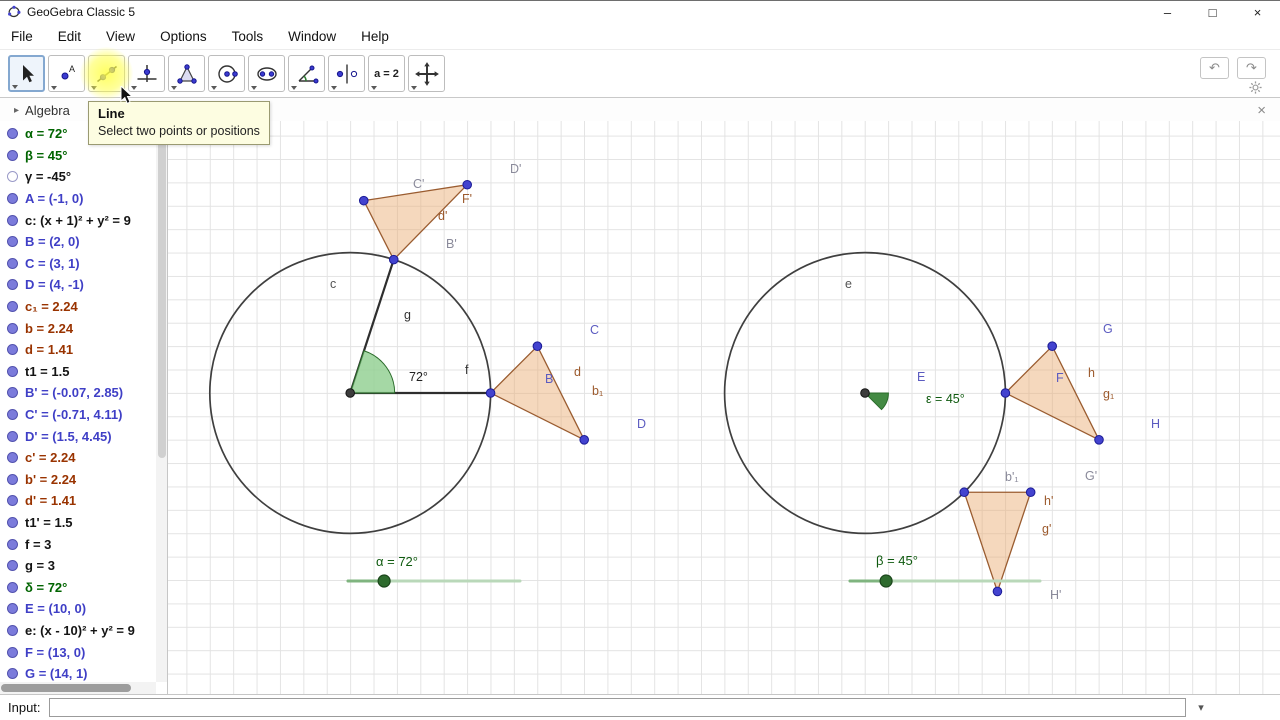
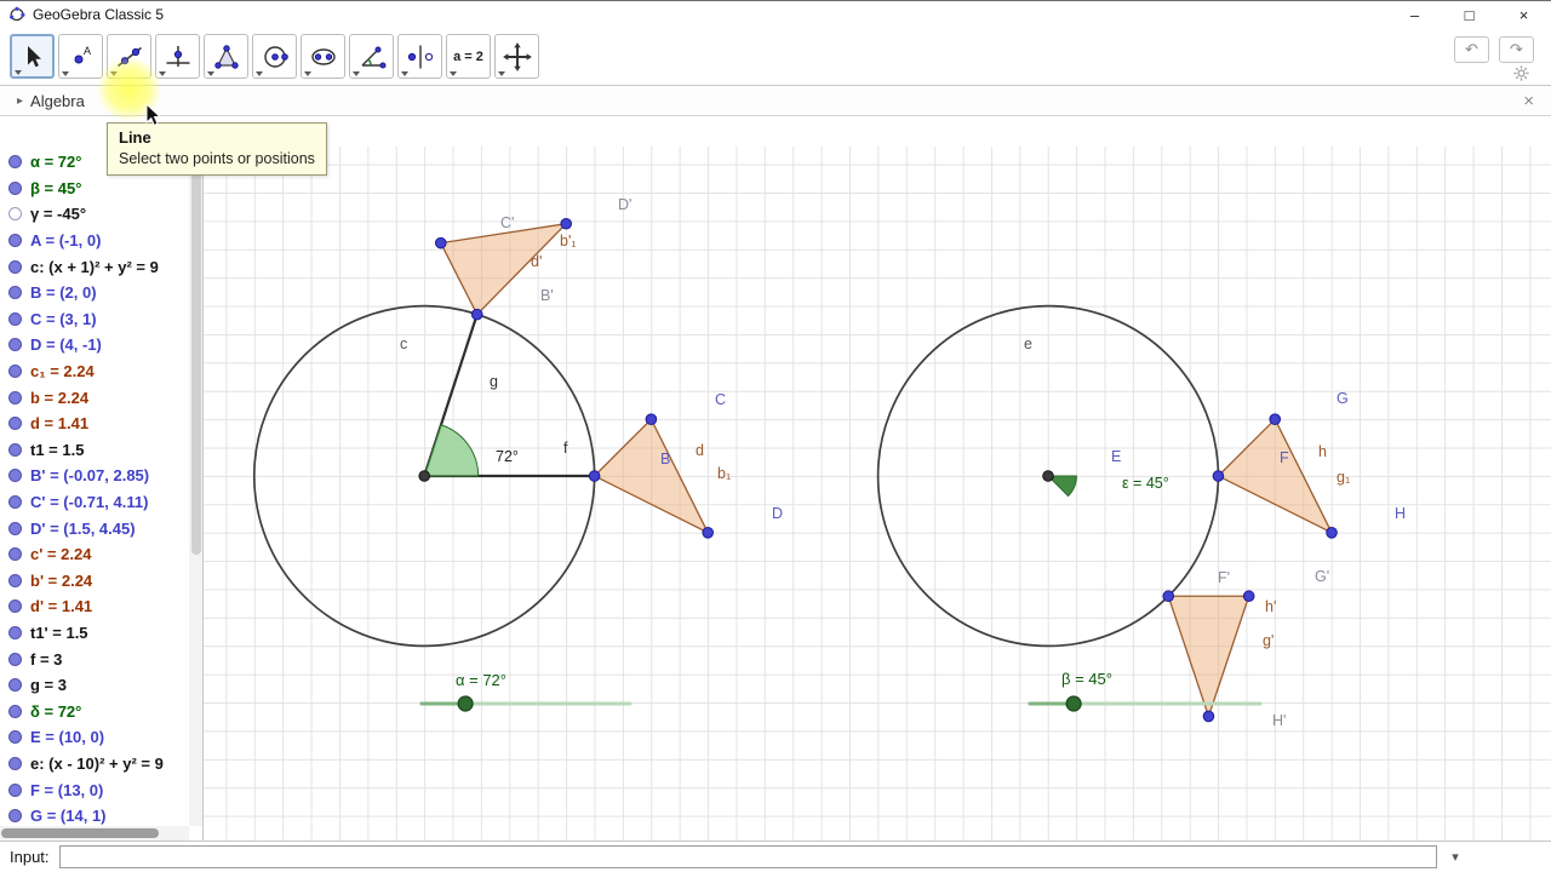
  GeoGebra Classic 5
  –
  □
  ×
- File
- Edit
- View
- Options
- Tools
- Window
- Help
  A
  a = 2
  ↶
  ↷
  ▸
  Algebra
  ×
  α = 72°
  β = 45°
  γ = -45°
  A = (-1, 0)
  c: (x + 1)² + y² = 9
  B = (2, 0)
  C = (3, 1)
  D = (4, -1)
  c₁ = 2.24
  b = 2.24
  d = 1.41
  t1 = 1.5
  B' = (-0.07, 2.85)
  C' = (-0.71, 4.11)
  D' = (1.5, 4.45)
  c' = 2.24
  b' = 2.24
  d' = 1.41
  t1' = 1.5
  f = 3
  g = 3
  δ = 72°
  E = (10, 0)
  e: (x - 10)² + y² = 9
  F = (13, 0)
  G = (14, 1)
  α = 72°
  β = 45°
  c
  e
  g
  f
  B
  C
  D
  B'
  C'
  D'
  E
  F
  G
  H
- b'₁
+ F'
  G'
  H'
  72°
  ε = 45°
  d
  b₁
  d'
- F'
+ b'₁
  h
  g₁
  h'
  g'
  Line
  Select two points or positions
  Input:
  ▾
